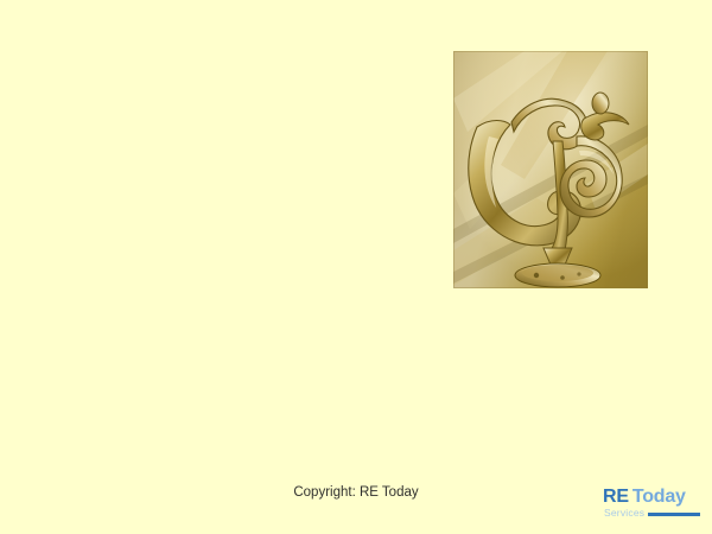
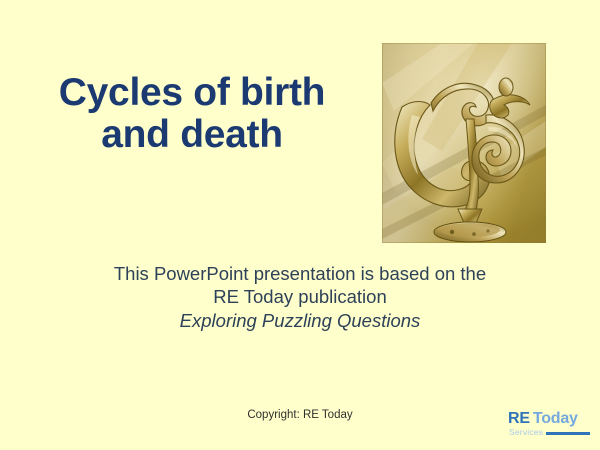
+ Cycles of birth
+ and death
+ This PowerPoint presentation is based on the
+ RE Today publication
+ Exploring Puzzling Questions
  Copyright: RE Today
  RE Today
  Services
